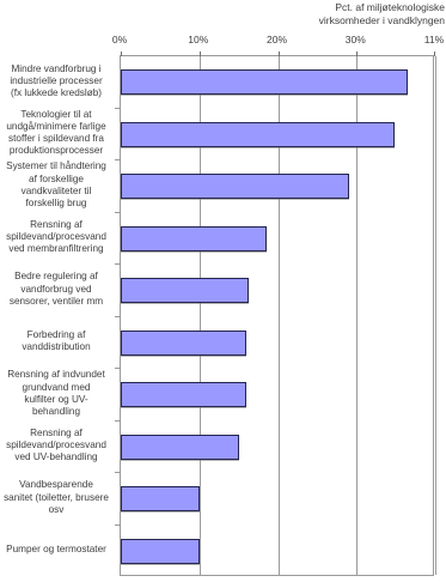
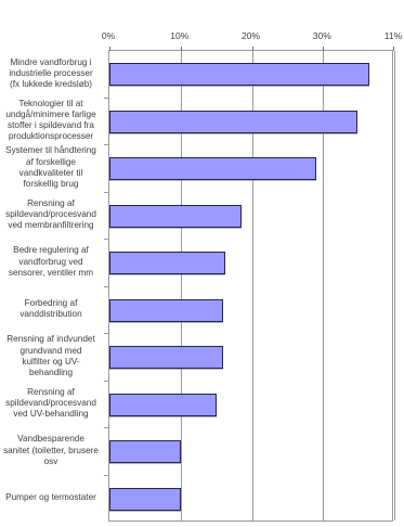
- Pct. af miljøteknologiske
- virksomheder i vandklyngen
  0%
  10%
  20%
  30%
  11%
  Mindre vandforbrug i
  industrielle processer
  (fx lukkede kredsløb)
  Teknologier til at
  undgå/minimere farlige
  stoffer i spildevand fra
  produktionsprocesser
  Systemer til håndtering
  af forskellige
  vandkvaliteter til
  forskellig brug
  Rensning af
  spildevand/procesvand
  ved membranfiltrering
  Bedre regulering af
  vandforbrug ved
  sensorer, ventiler mm
  Forbedring af
  vanddistribution
  Rensning af indvundet
  grundvand med
  kulfilter og UV-
  behandling
  Rensning af
  spildevand/procesvand
  ved UV-behandling
  Vandbesparende
  sanitet (toiletter, brusere
  osv
  Pumper og termostater
